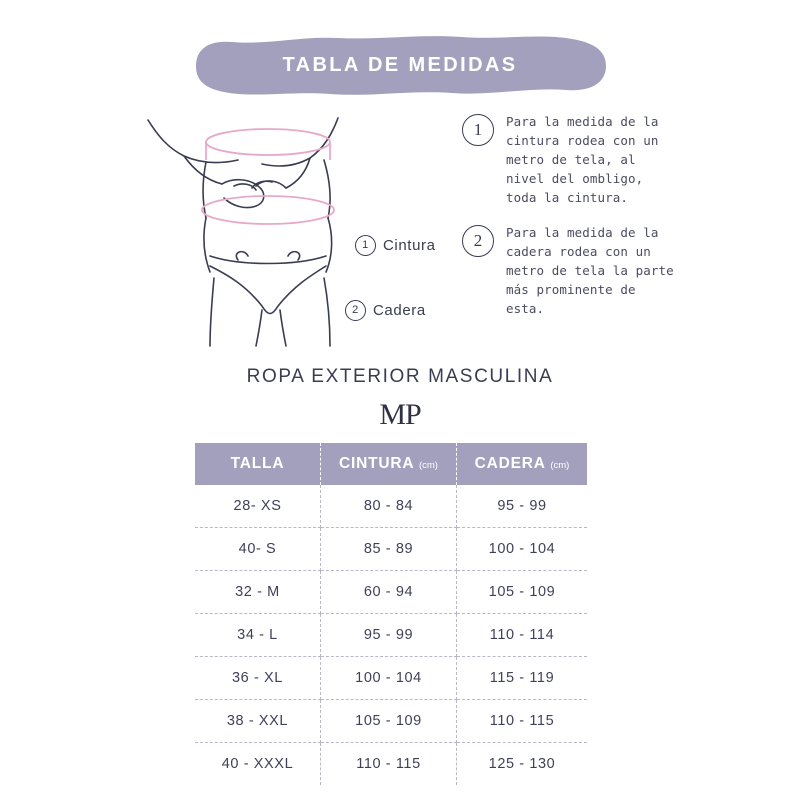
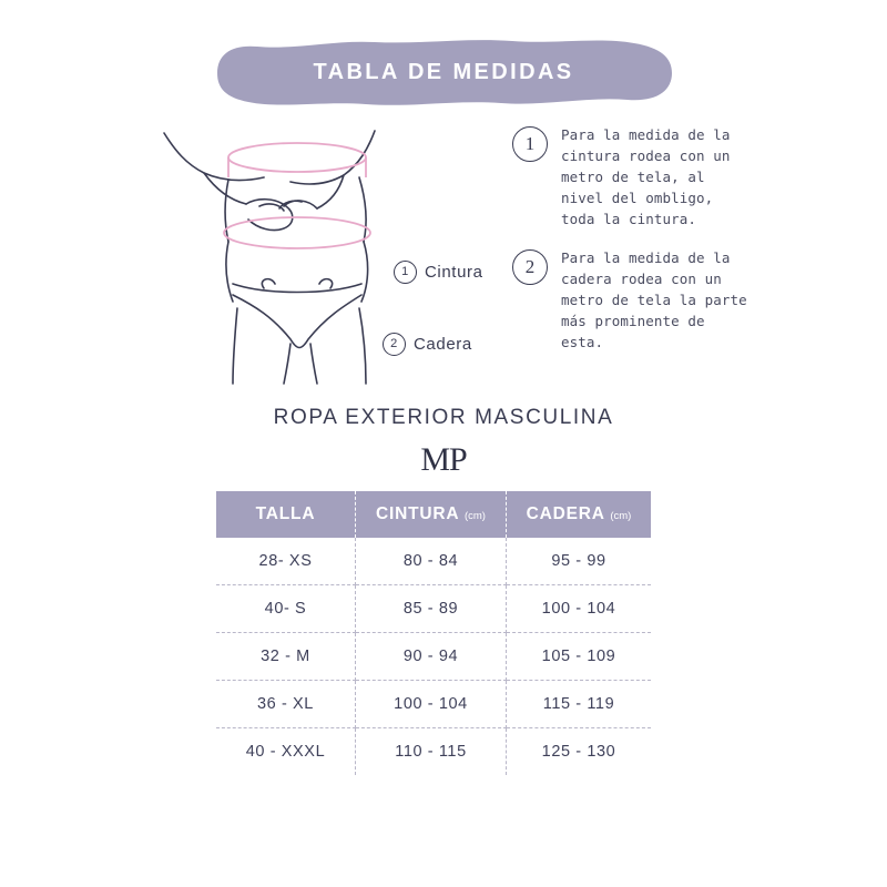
  TABLA DE MEDIDAS
  1
  Cintura
  2
  Cadera
  1
  Para la medida de la cintura rodea con un metro de tela, al nivel del ombligo, toda la cintura.
  2
  Para la medida de la cadera rodea con un metro de tela la parte más prominente de esta.
  ROPA EXTERIOR MASCULINA
  MP
  TALLA	CINTURA (cm)	CADERA (cm)
  28- XS	80 - 84	95 - 99
  40- S	85 - 89	100 - 104
- 32 - M	60 - 94	105 - 109
+ 32 - M	90 - 94	105 - 109
- 34 - L	95 - 99	110 - 114
  36 - XL	100 - 104	115 - 119
- 38 - XXL	105 - 109	110 - 115
  40 - XXXL	110 - 115	125 - 130
